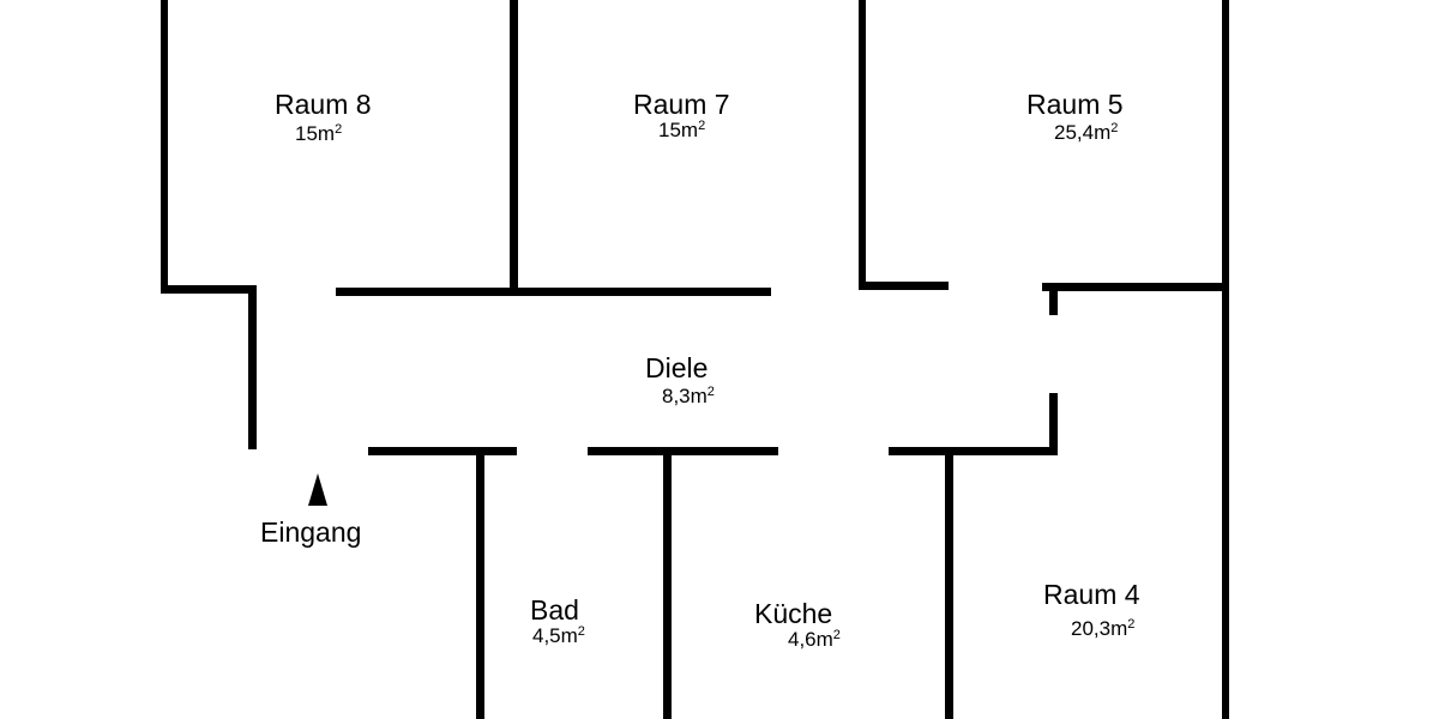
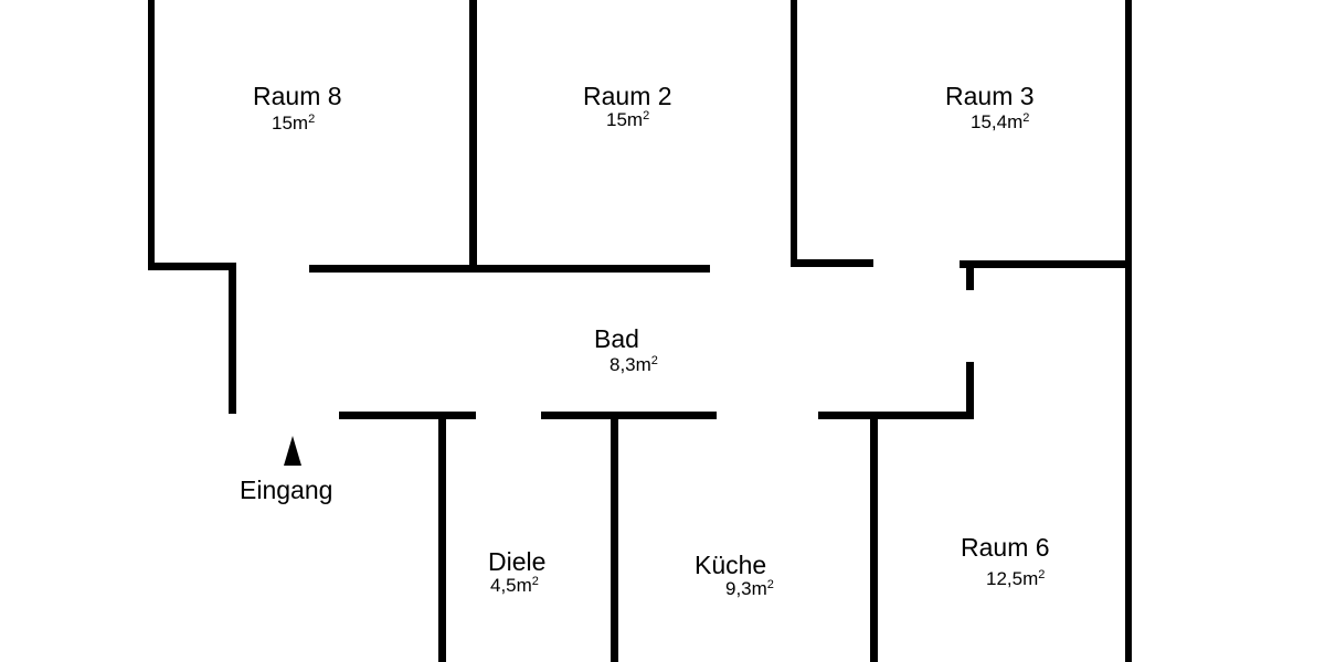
  Raum 8
  15m2
- Raum 7
+ Raum 2
  15m2
- Raum 5
+ Raum 3
- 25,4m2
+ 15,4m2
- Diele
+ Bad
  8,3m2
- Bad
+ Diele
  4,5m2
  Küche
- 4,6m2
+ 9,3m2
- Raum 4
+ Raum 6
- 20,3m2
+ 12,5m2
  Eingang
